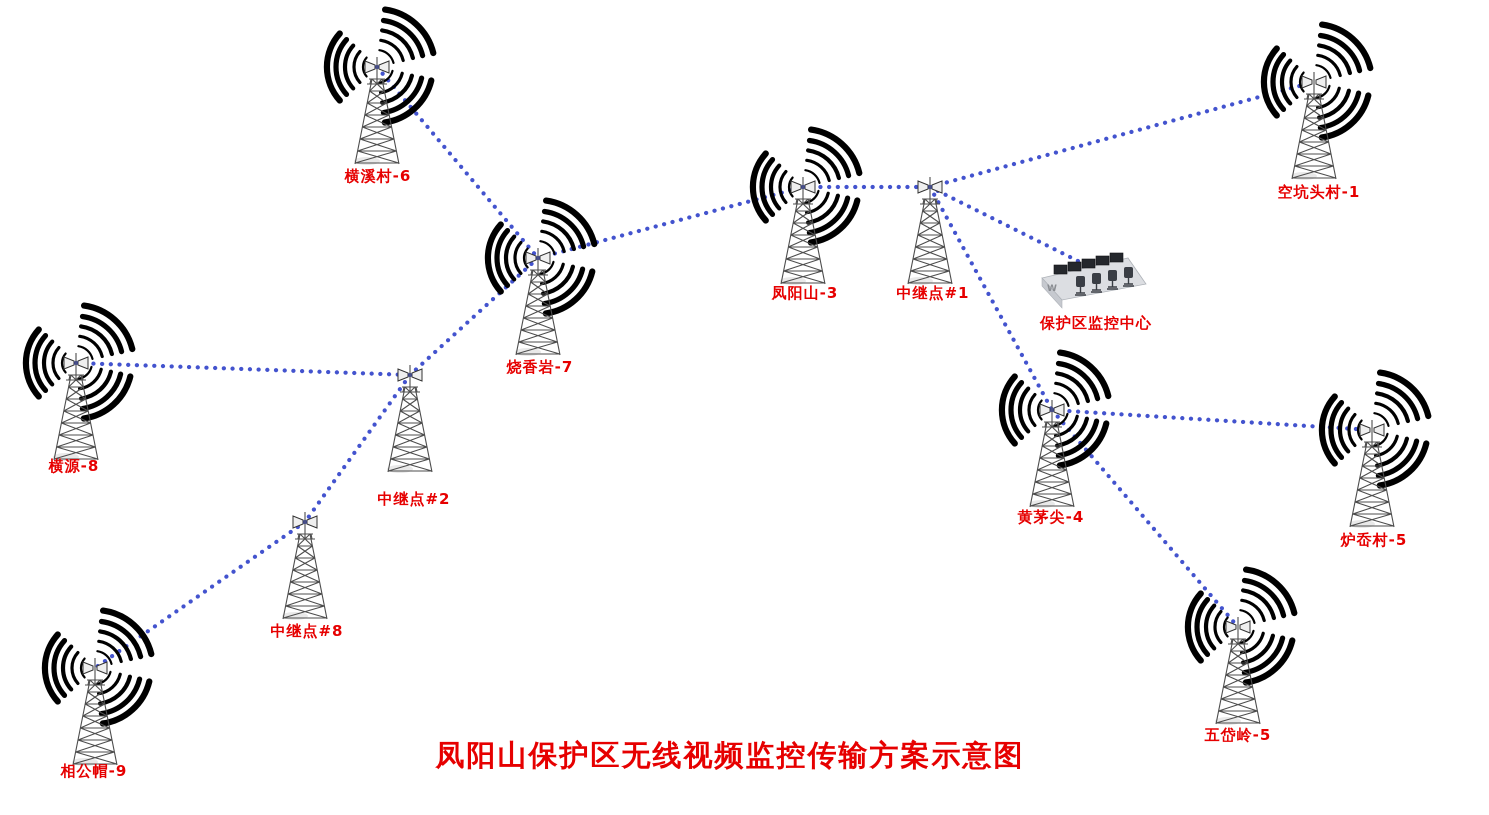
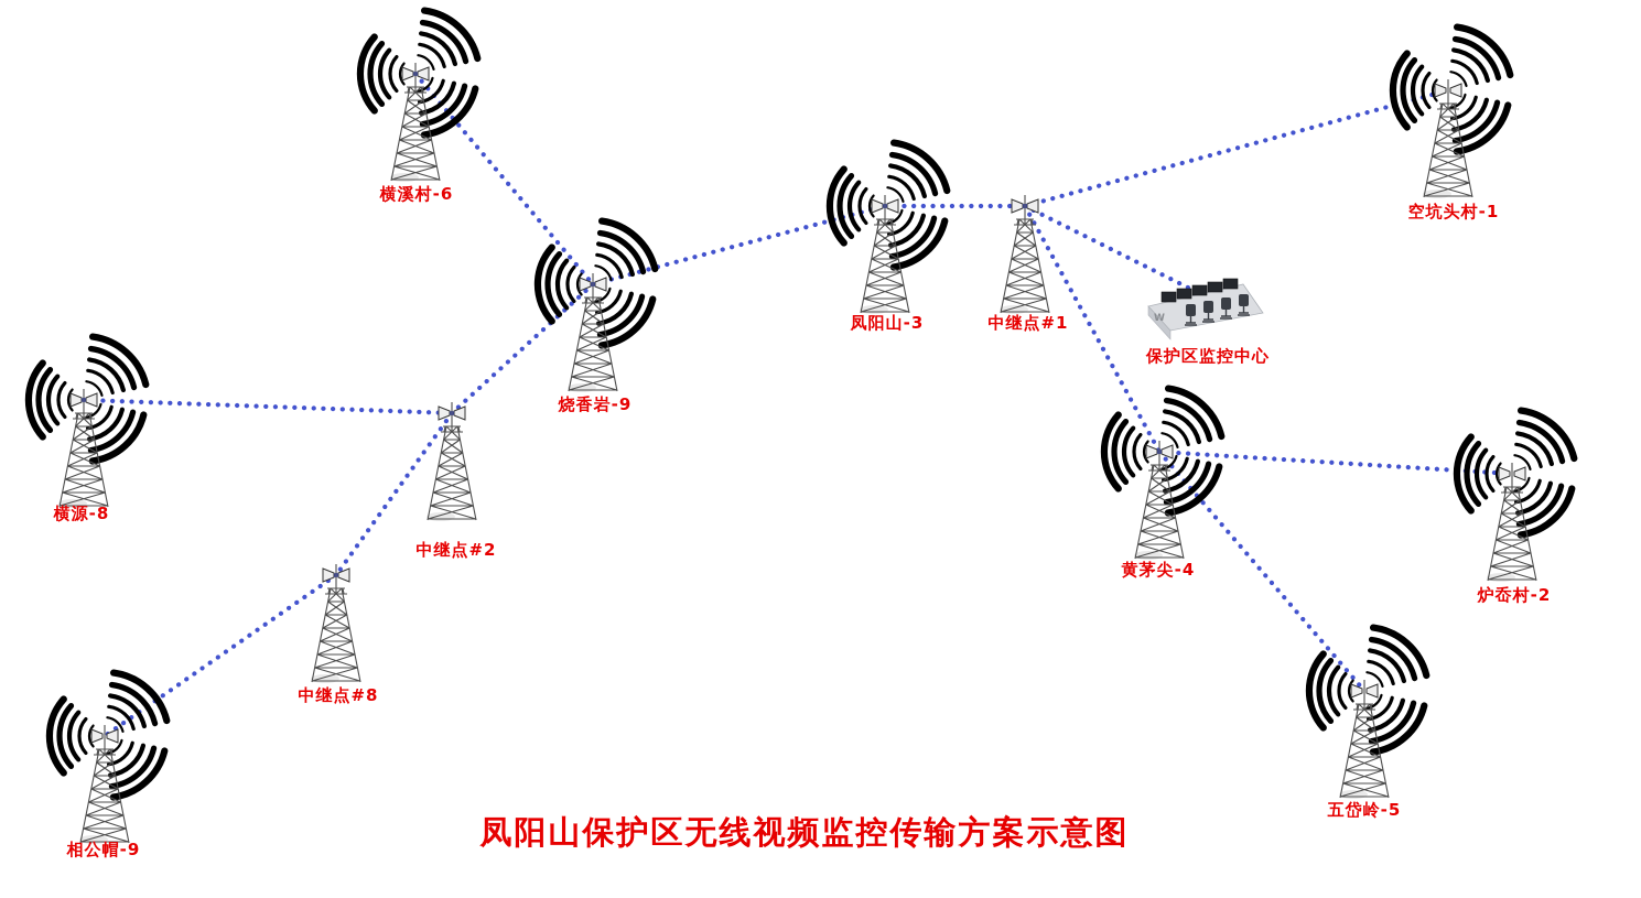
  凤阳山保护区无线视频监控传输方案示意图
  横溪村-6
- 烧香岩-7
+ 烧香岩-9
  凤阳山-3
  中继点#1
  空坑头村-1
  保护区监控中心
  横源-8
  中继点#2
  中继点#8
  相公帽-9
  黄茅尖-4
- 炉岙村-5
+ 炉岙村-2
  五岱岭-5
